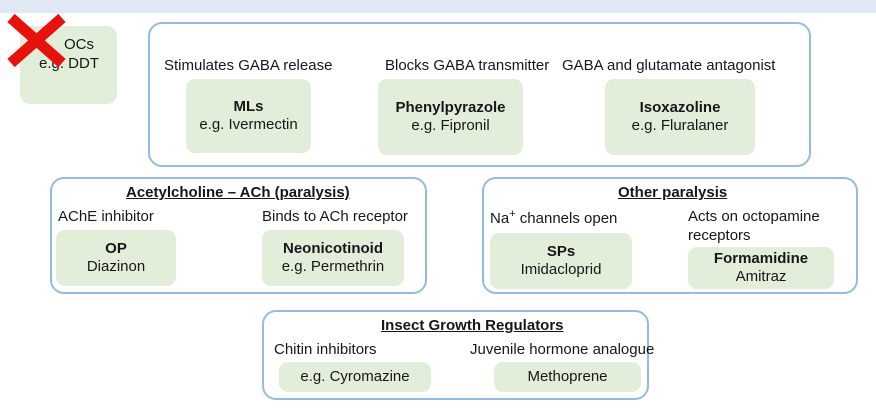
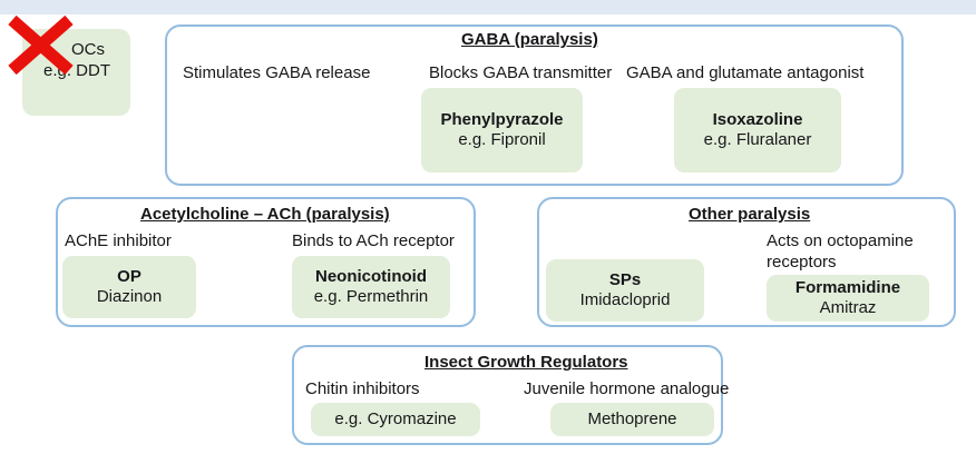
  OCs
  e.. DDT
+ GABA (paralysis)
  Stimulates GABA release
  Blocks GABA transmitter
  GABA and glutamate antagonist
- MLs
- e.g. Ivermectin
  Phenylpyrazole
  e.g. Fipronil
  Isoxazoline
  e.g. Fluralaner
  Acetylcholine – ACh (paralysis)
  AChE inhibitor
  Binds to ACh receptor
  OP
  Diazinon
  Neonicotinoid
  e.g. Permethrin
  Other paralysis
- Na+ channels open
  Acts on octopamine
  receptors
  SPs
  Imidacloprid
  Formamidine
  Amitraz
  Insect Growth Regulators
  Chitin inhibitors
  Juvenile hormone analogue
  e.g. Cyromazine
  Methoprene
